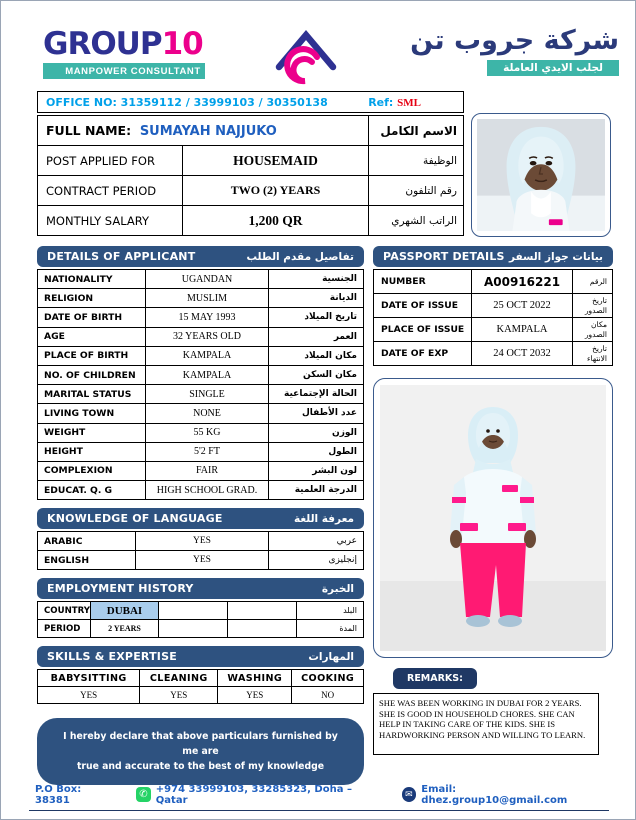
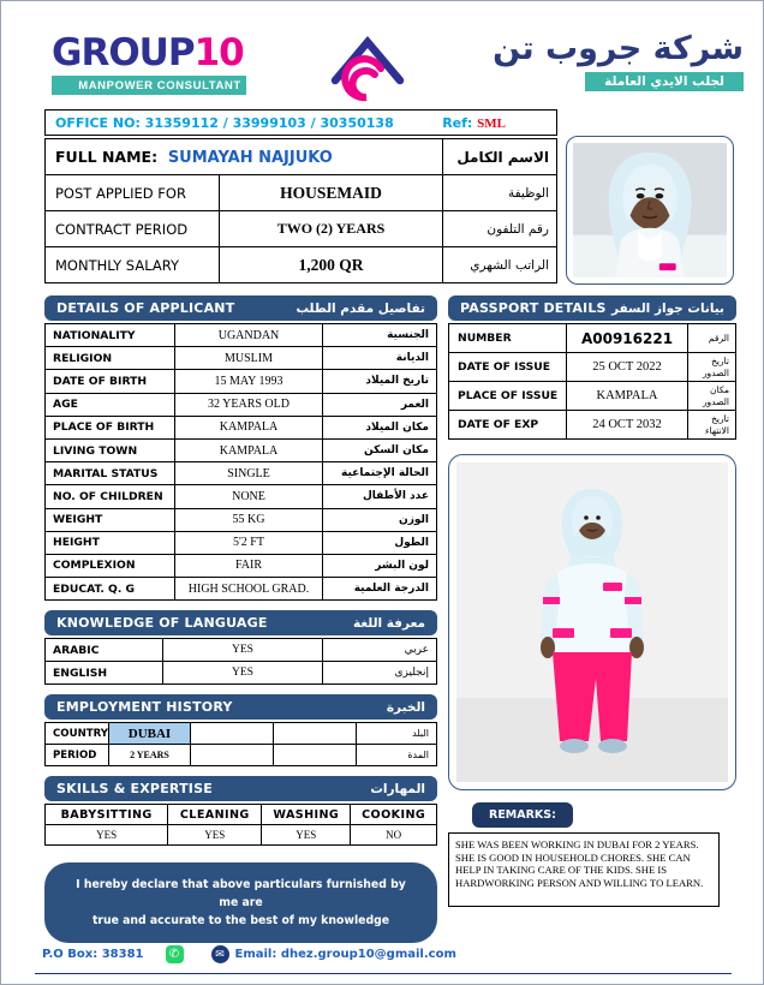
  GROUP10
  MANPOWER CONSULTANT
  شركة جروب تن
  لجلب الايدي العاملة
  OFFICE NO: 31359112 / 33999103 / 30350138
  Ref: SML
  FULL NAME: SUMAYAH NAJJUKO	الاسم الكامل
  POST APPLIED FOR	HOUSEMAID	الوظيفة
  CONTRACT PERIOD	TWO (2) YEARS	رقم التلفون
  MONTHLY SALARY	1,200 QR	الراتب الشهري
  DETAILS OF APPLICANT
  تفاصيل مقدم الطلب
  NATIONALITY	UGANDAN	الجنسية
  RELIGION	MUSLIM	الديانة
  DATE OF BIRTH	15 MAY 1993	تاريخ الميلاد
  AGE	32 YEARS OLD	العمر
  PLACE OF BIRTH	KAMPALA	مكان الميلاد
- NO. OF CHILDREN	KAMPALA	مكان السكن
+ LIVING TOWN	KAMPALA	مكان السكن
  MARITAL STATUS	SINGLE	الحالة الإجتماعية
- LIVING TOWN	NONE	عدد الأطفال
+ NO. OF CHILDREN	NONE	عدد الأطفال
  WEIGHT	55 KG	الوزن
  HEIGHT	5'2 FT	الطول
  COMPLEXION	FAIR	لون البشر
  EDUCAT. Q. G	HIGH SCHOOL GRAD.	الدرجة العلمية
  KNOWLEDGE OF LANGUAGE
  معرفة اللغة
  ARABIC	YES	عربي
  ENGLISH	YES	إنجليزى
  EMPLOYMENT HISTORY
  الخبرة
  COUNTRY	DUBAI			البلد
  PERIOD	2 YEARS			المدة
  SKILLS & EXPERTISE
  المهارات
  BABYSITTING	CLEANING	WASHING	COOKING
  YES	YES	YES	NO
  I hereby declare that above particulars furnished by me are
  true and accurate to the best of my knowledge
  PASSPORT DETAILS
  بيانات جواز السفر
  NUMBER	A00916221	الرقم
  DATE OF ISSUE	25 OCT 2022	تاريخ الصدور
  PLACE OF ISSUE	KAMPALA	مكان الصدور
  DATE OF EXP	24 OCT 2032	تاريخ الانتهاء
  REMARKS:
  SHE WAS BEEN WORKING IN DUBAI FOR 2 YEARS. SHE IS GOOD IN HOUSEHOLD CHORES. SHE CAN HELP IN TAKING CARE OF THE KIDS. SHE IS HARDWORKING PERSON AND WILLING TO LEARN.
  P.O Box: 38381
  ✆
- +974 33999103, 33285323, Doha – Qatar
  ✉
  Email: dhez.group10@gmail.com
